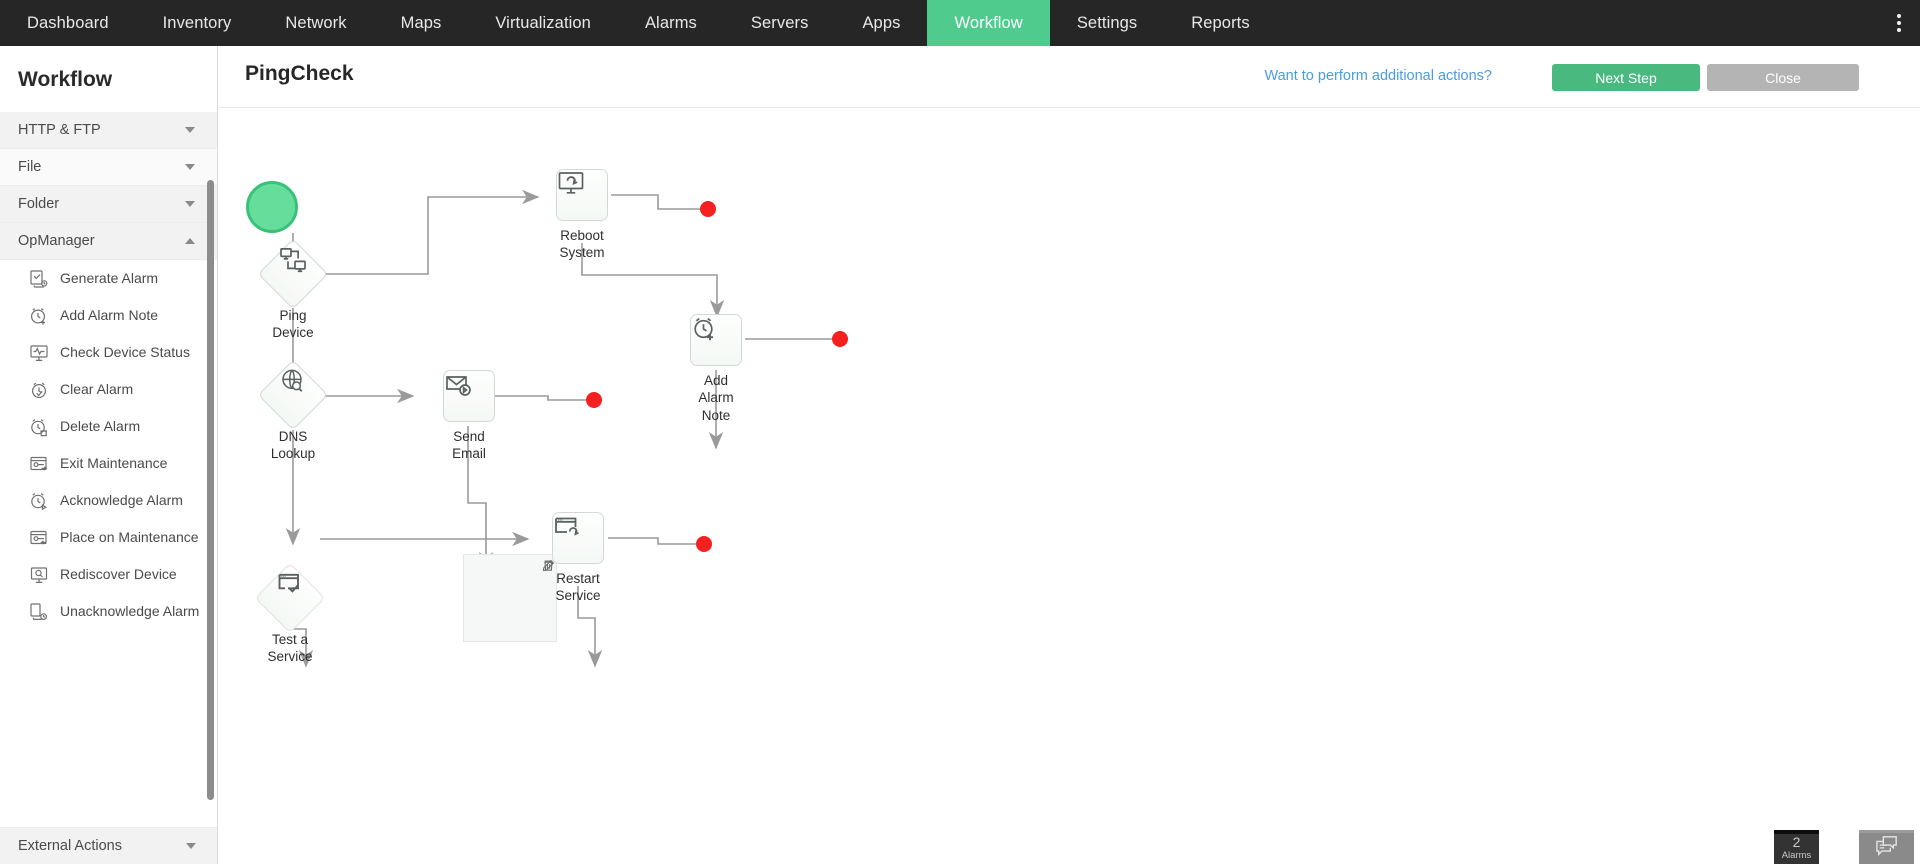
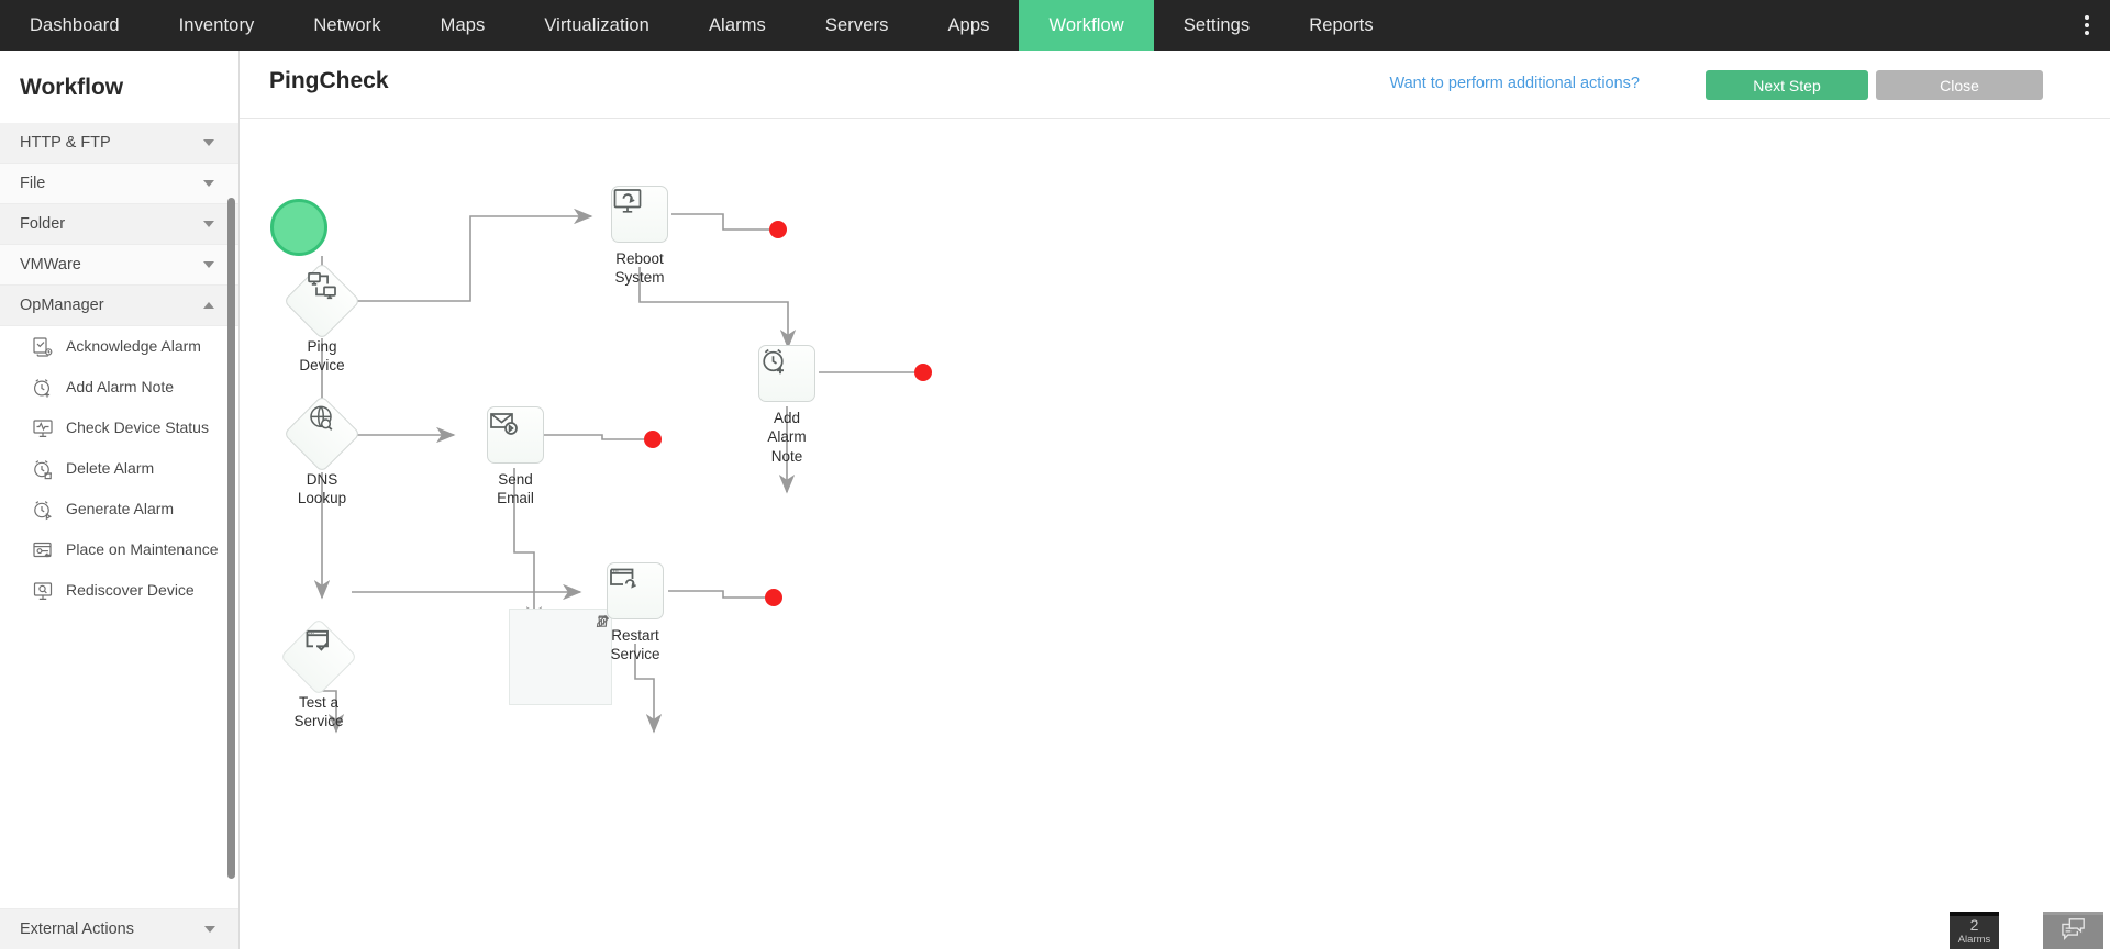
  Dashboard
  Inventory
  Network
  Maps
  Virtualization
  Alarms
  Servers
  Apps
  Workflow
  Settings
  Reports
  Workflow
  HTTP & FTP
  File
  Folder
+ VMWare
  OpManager
- Generate Alarm
+ Acknowledge Alarm
  Add Alarm Note
  Check Device Status
- Clear Alarm
  Delete Alarm
- Exit Maintenance
- Acknowledge Alarm
+ Generate Alarm
  Place on Maintenance
  Rediscover Device
- Unacknowledge Alarm
  External Actions
  PingCheck
  Want to perform additional actions?
  Next Step
  Close
  Ping
  Device
  Reboot
  System
  Add
  Alarm
  Note
  DNS
  Lookup
  Send
  Email
  Test a
  Service
  Restart
  Service
  2
  Alarms
